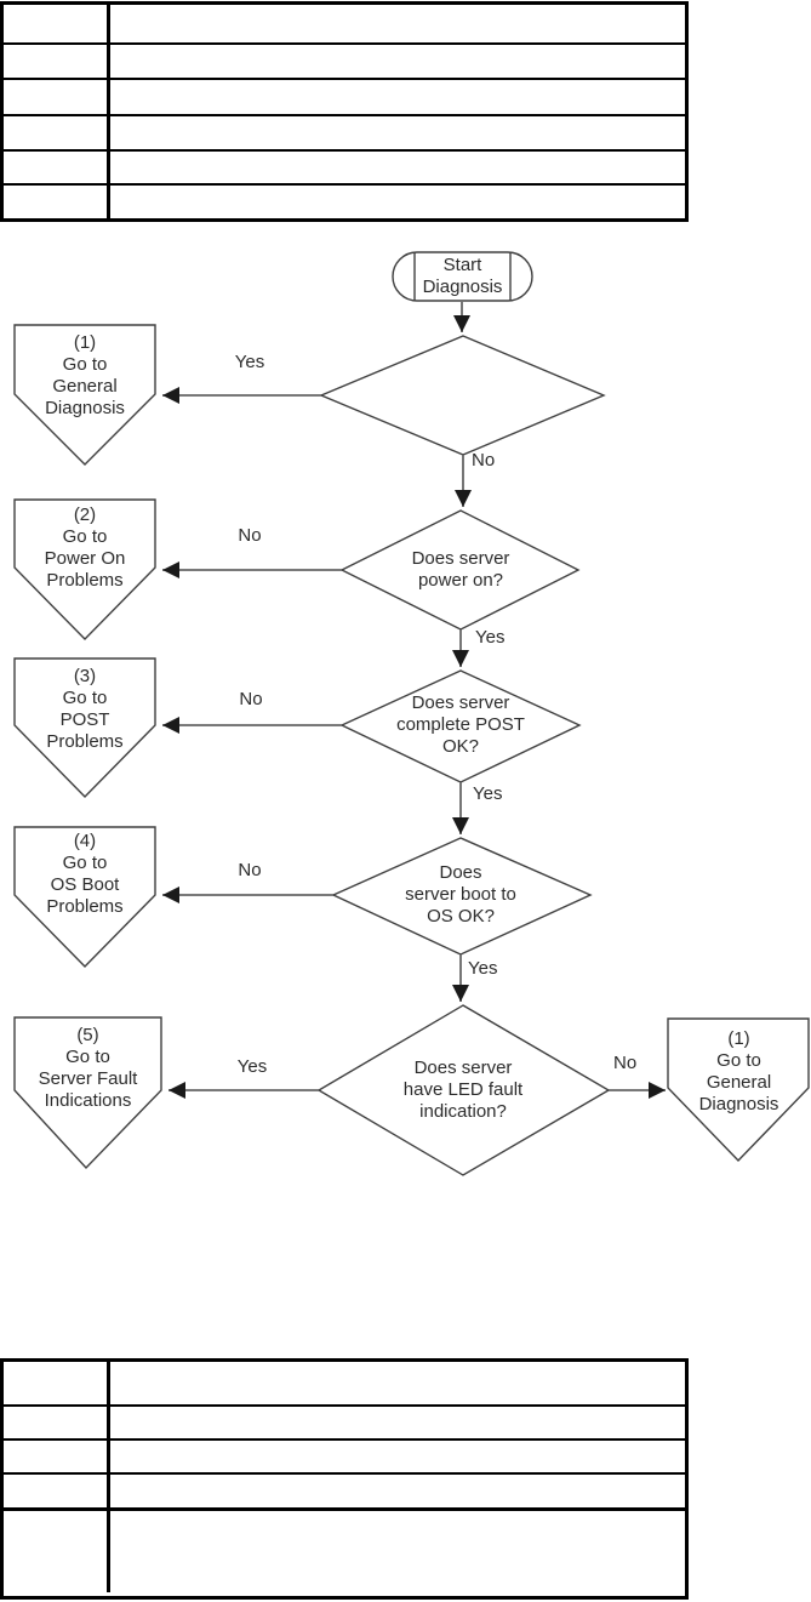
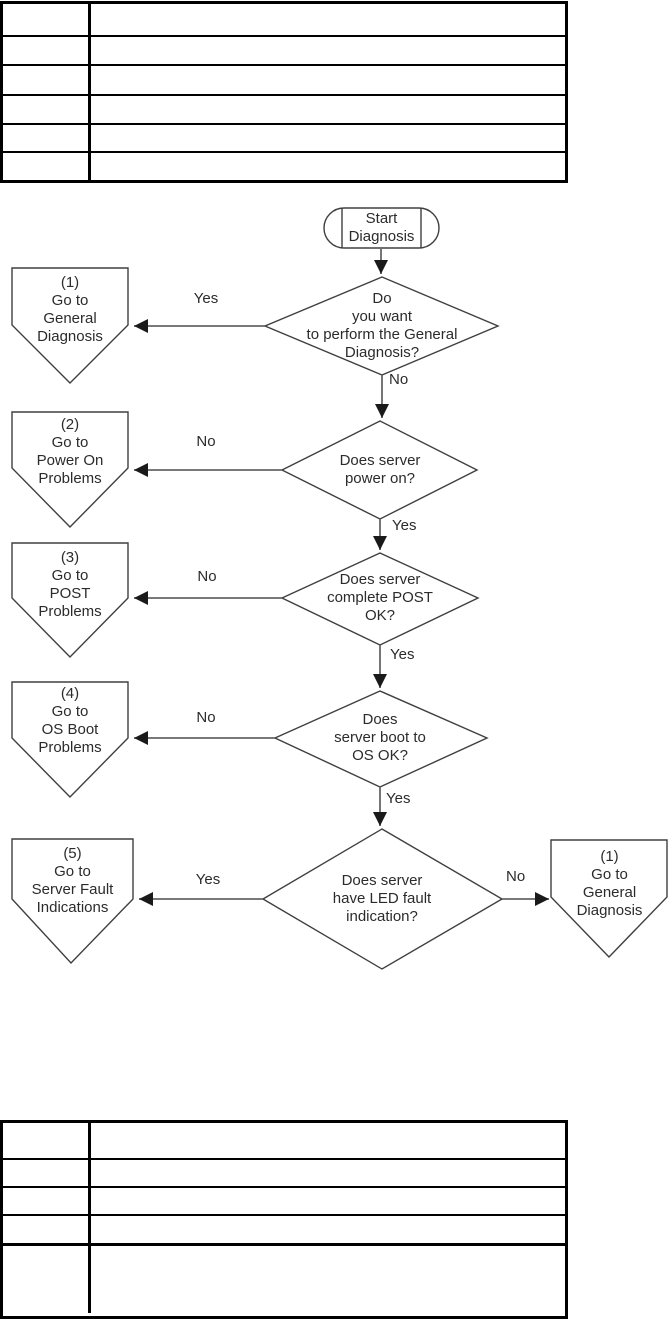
  Start
  Diagnosis
+ Do
+ you want
+ to perform the General
+ Diagnosis?
  Does server
  power on?
  Does server
  complete POST
  OK?
  Does
  server boot to
  OS OK?
  Does server
  have LED fault
  indication?
  (1)
  Go to
  General
  Diagnosis
  (2)
  Go to
  Power On
  Problems
  (3)
  Go to
  POST
  Problems
  (4)
  Go to
  OS Boot
  Problems
  (5)
  Go to
  Server Fault
  Indications
  (1)
  Go to
  General
  Diagnosis
  Yes
  No
  No
  Yes
  No
  Yes
  No
  Yes
  Yes
  No
